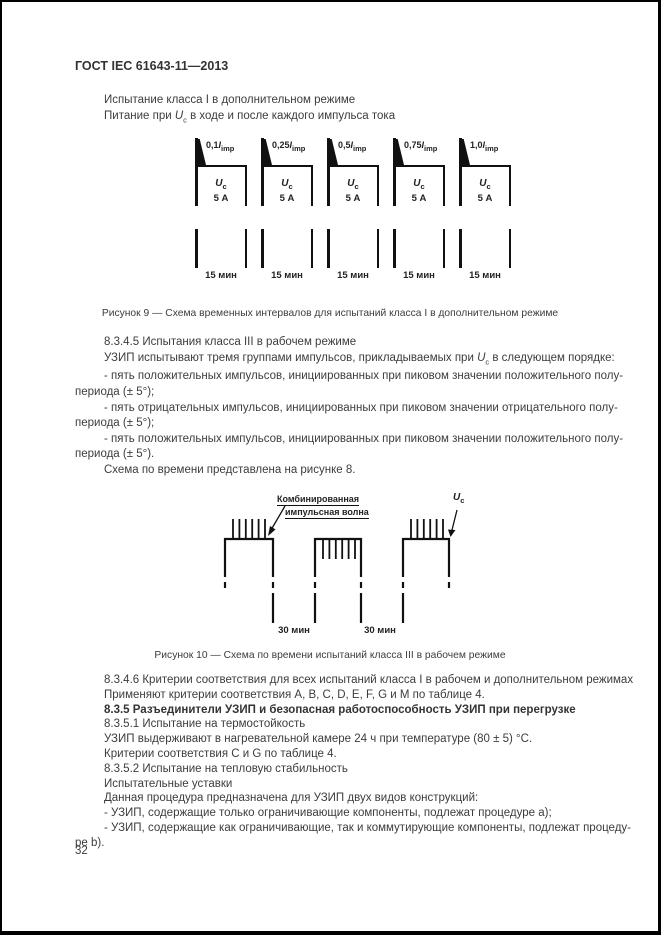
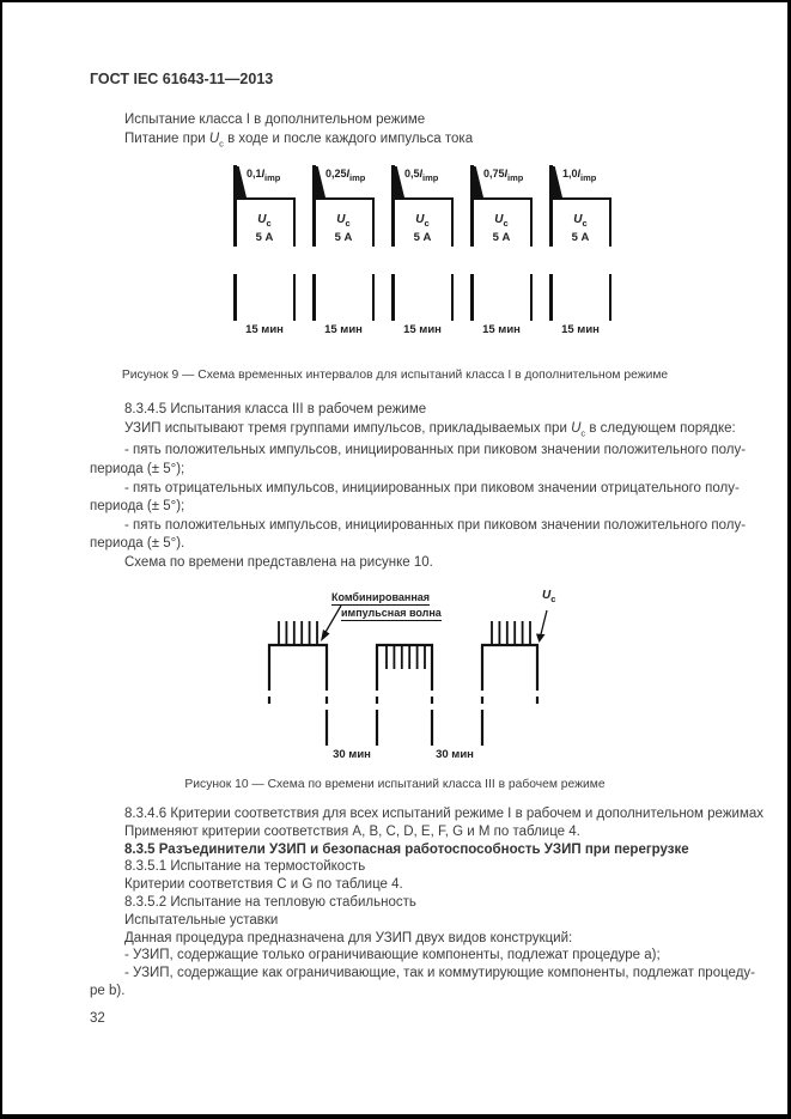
  ГОСТ IEC 61643-11—2013
  Испытание класса I в дополнительном режиме
  Питание при Uc в ходе и после каждого импульса тока
  0,1Iimp
  Uc
  5 А
  15 мин
  0,25Iimp
  Uc
  5 А
  15 мин
  0,5Iimp
  Uc
  5 А
  15 мин
  0,75Iimp
  Uc
  5 А
  15 мин
  1,0Iimp
  Uc
  5 А
  15 мин
  Рисунок 9 — Схема временных интервалов для испытаний класса I в дополнительном режиме
  8.3.4.5 Испытания класса III в рабочем режиме
  УЗИП испытывают тремя группами импульсов, прикладываемых при Uc в следующем порядке:
  - пять положительных импульсов, инициированных при пиковом значении положительного полу-
  периода (± 5°);
  - пять отрицательных импульсов, инициированных при пиковом значении отрицательного полу-
  периода (± 5°);
  - пять положительных импульсов, инициированных при пиковом значении положительного полу-
  периода (± 5°).
- Схема по времени представлена на рисунке 8.
+ Схема по времени представлена на рисунке 10.
  Комбинированная
  импульсная волна
  Uc
  30 мин
  30 мин
  Рисунок 10 — Схема по времени испытаний класса III в рабочем режиме
- 8.3.4.6 Критерии соответствия для всех испытаний класса I в рабочем и дополнительном режимах
+ 8.3.4.6 Критерии соответствия для всех испытаний режиме I в рабочем и дополнительном режимах
  Применяют критерии соответствия A, B, C, D, E, F, G и M по таблице 4.
  8.3.5 Разъединители УЗИП и безопасная работоспособность УЗИП при перегрузке
  8.3.5.1 Испытание на термостойкость
- УЗИП выдерживают в нагревательной камере 24 ч при температуре (80 ± 5) °С.
  Критерии соответствия C и G по таблице 4.
  8.3.5.2 Испытание на тепловую стабильность
  Испытательные уставки
  Данная процедура предназначена для УЗИП двух видов конструкций:
  - УЗИП, содержащие только ограничивающие компоненты, подлежат процедуре а);
  - УЗИП, содержащие как ограничивающие, так и коммутирующие компоненты, подлежат процеду-
  ре b).
  32
